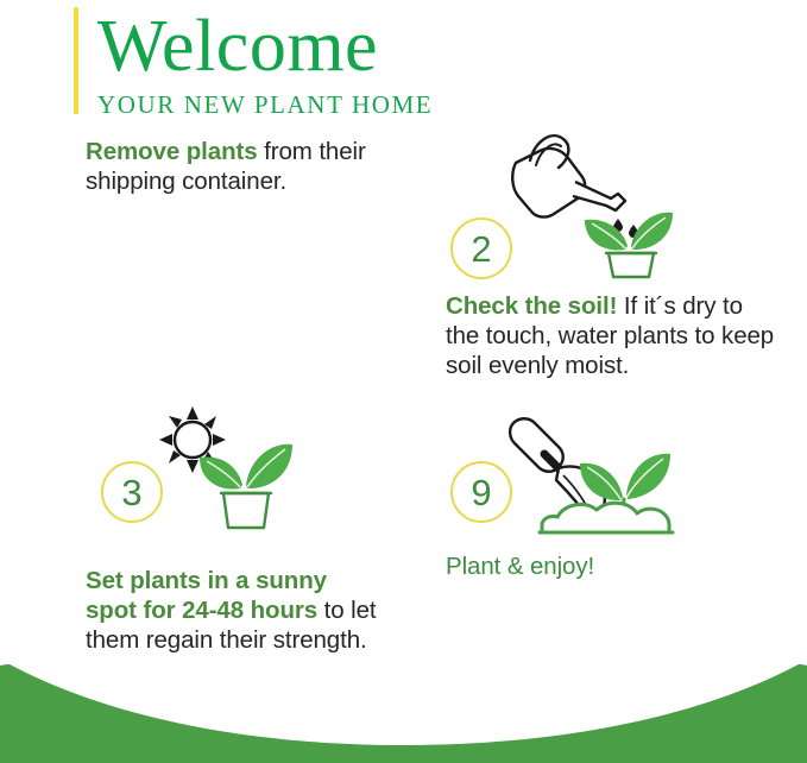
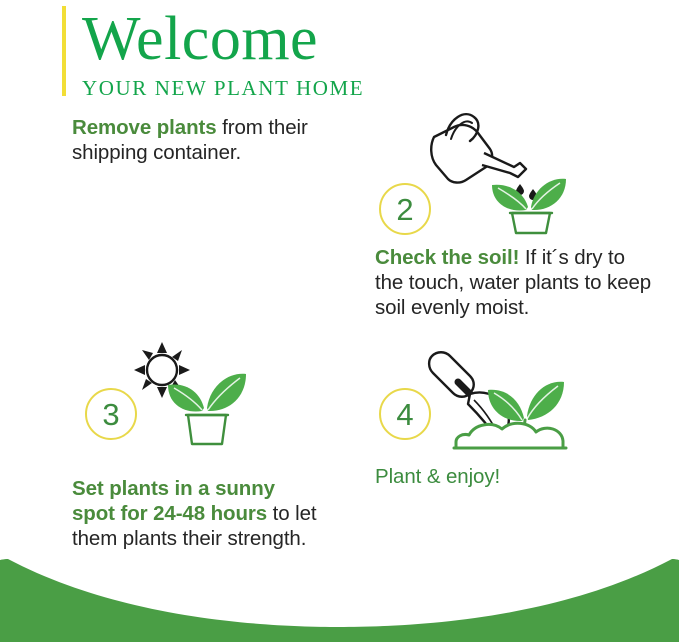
  Welcome
  YOUR NEW PLANT HOME
  Remove plants from their shipping container.
  2
  Check the soil! If it´s dry to the touch, water plants to keep soil evenly moist.
  3
- Set plants in a sunny spot for 24-48 hours to let them regain their strength.
+ Set plants in a sunny spot for 24-48 hours to let them plants their strength.
- 9
+ 4
  Plant & enjoy!
